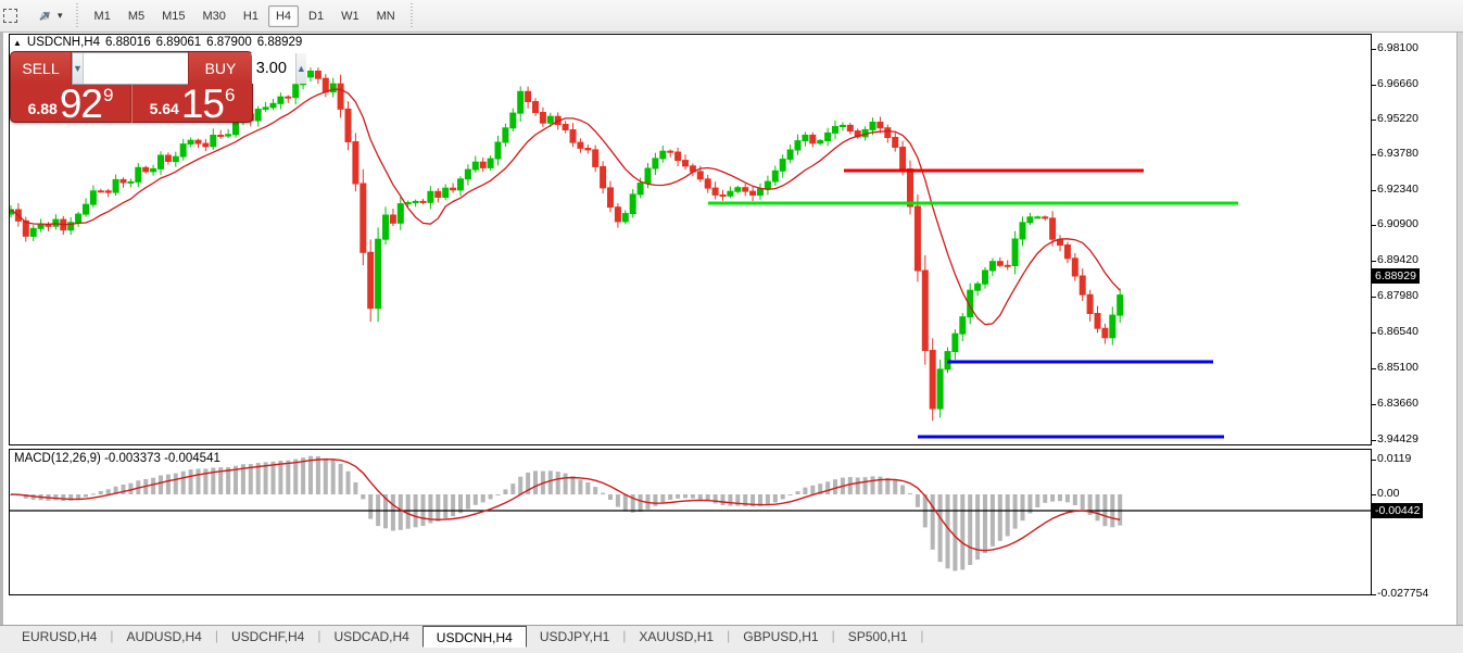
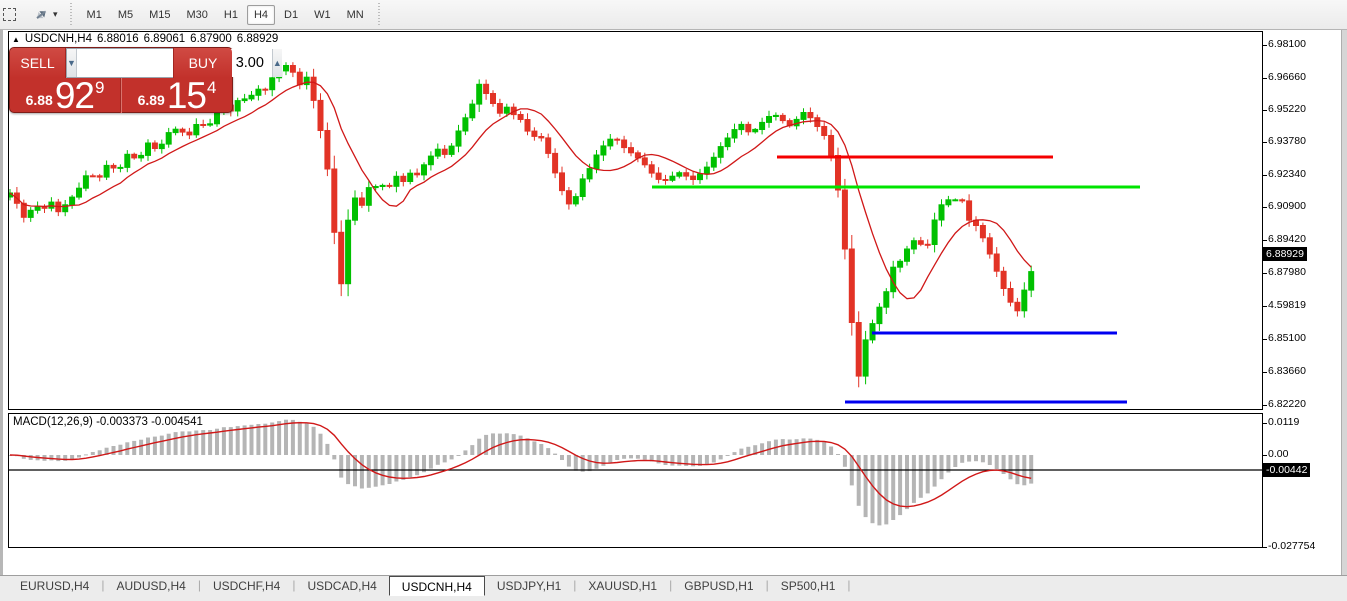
  ▾
  M1
  M5
  M15
  M30
  H1
  H4
  D1
  W1
  MN
  ▲
  USDCNH,H4
  6.88016
  6.89061
  6.87900
  6.88929
  SELL
  ▼
  3.00
  ▲
  BUY
  6.88
  92
  9
- 5.64
+ 6.89
  15
- 6
+ 4
  MACD(12,26,9) -0.003373 -0.004541
  6.98100
  6.96660
  6.95220
  6.93780
  6.92340
  6.90900
  6.89420
  6.87980
- 6.86540
+ 4.59819
  6.85100
  6.83660
- 3.94429
+ 6.82220
  0.0119
  0.00
  -0.027754
  6.88929
  -0.00442
  EURUSD,H4
  |
  AUDUSD,H4
  |
  USDCHF,H4
  |
  USDCAD,H4
  USDCNH,H4
  USDJPY,H1
  |
  XAUUSD,H1
  |
  GBPUSD,H1
  |
  SP500,H1
  |
